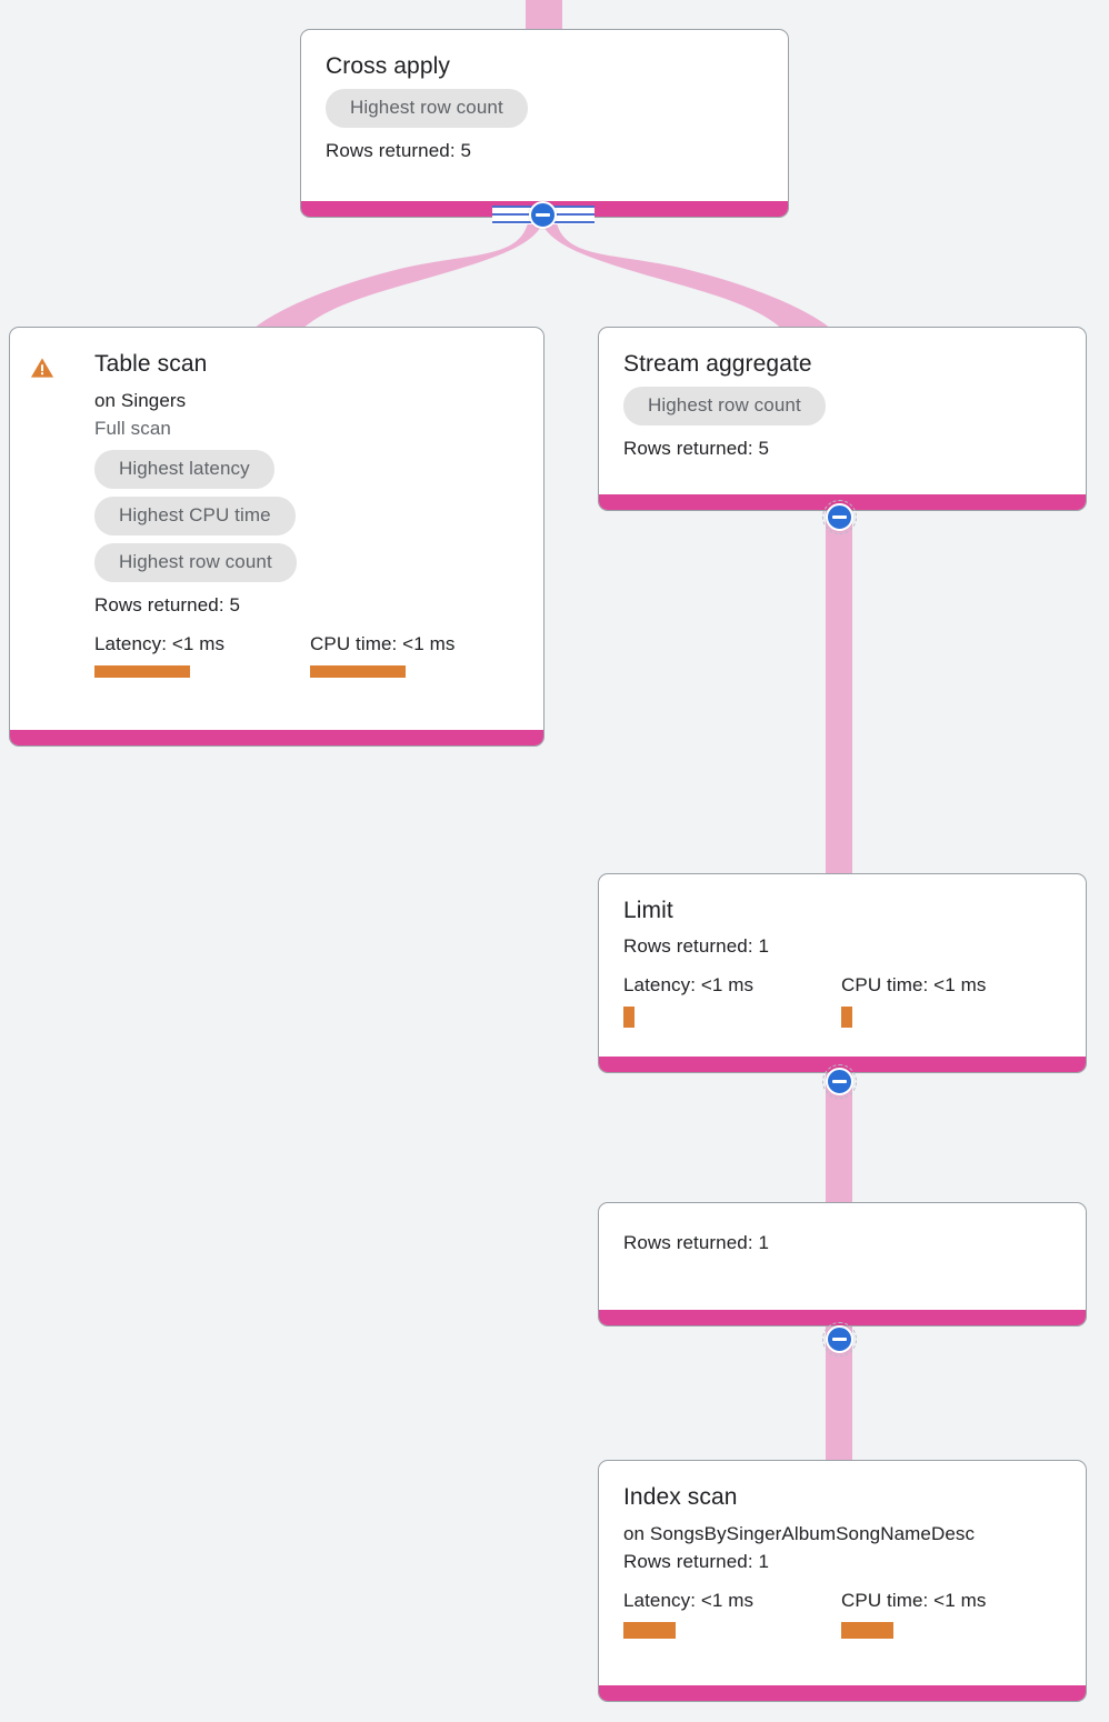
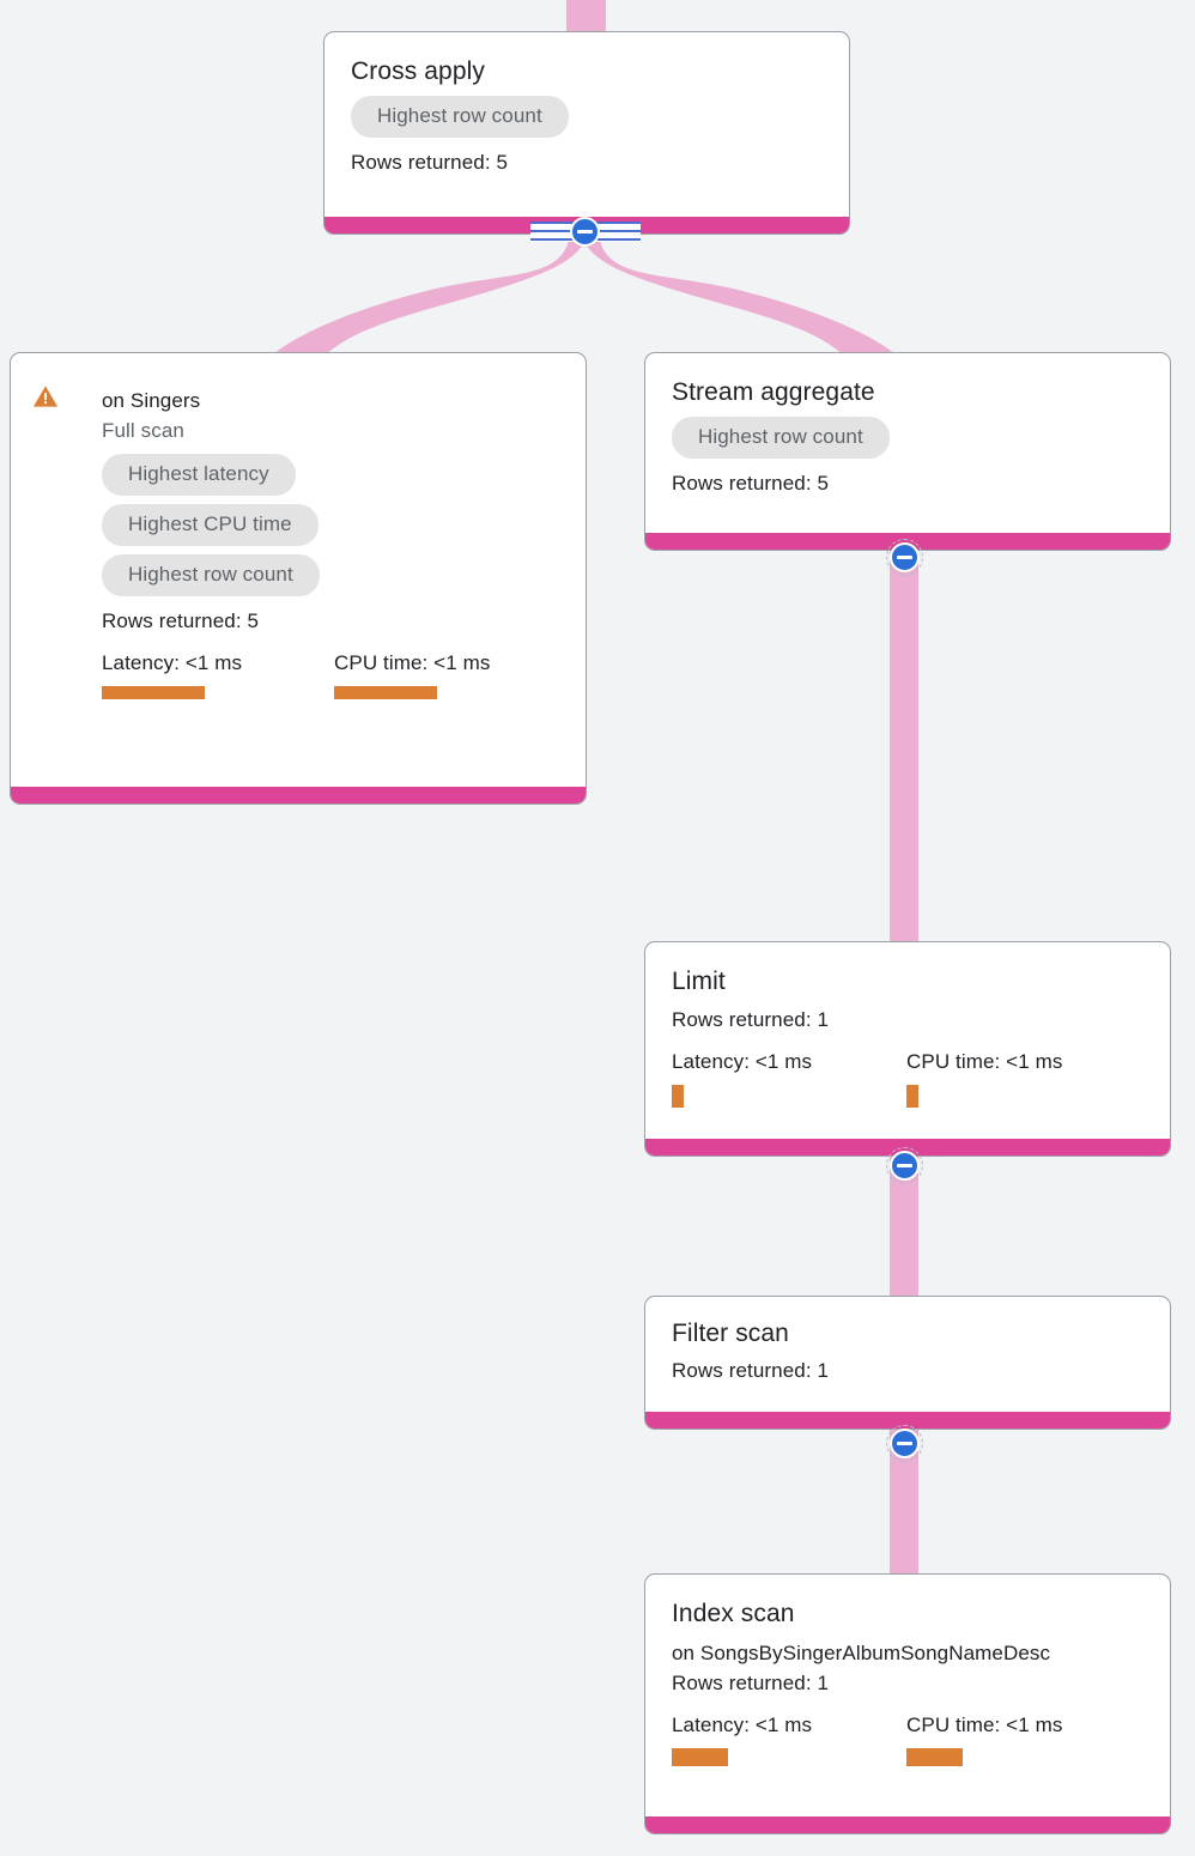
  Cross apply
  Highest row count
  Rows returned: 5
- Table scan
  on Singers
  Full scan
  Highest latency
  Highest CPU time
  Highest row count
  Rows returned: 5
  Latency: <1 ms
  CPU time: <1 ms
  Stream aggregate
  Highest row count
  Rows returned: 5
  Limit
  Rows returned: 1
  Latency: <1 ms
  CPU time: <1 ms
+ Filter scan
  Rows returned: 1
  Index scan
  on SongsBySingerAlbumSongNameDesc
  Rows returned: 1
  Latency: <1 ms
  CPU time: <1 ms
